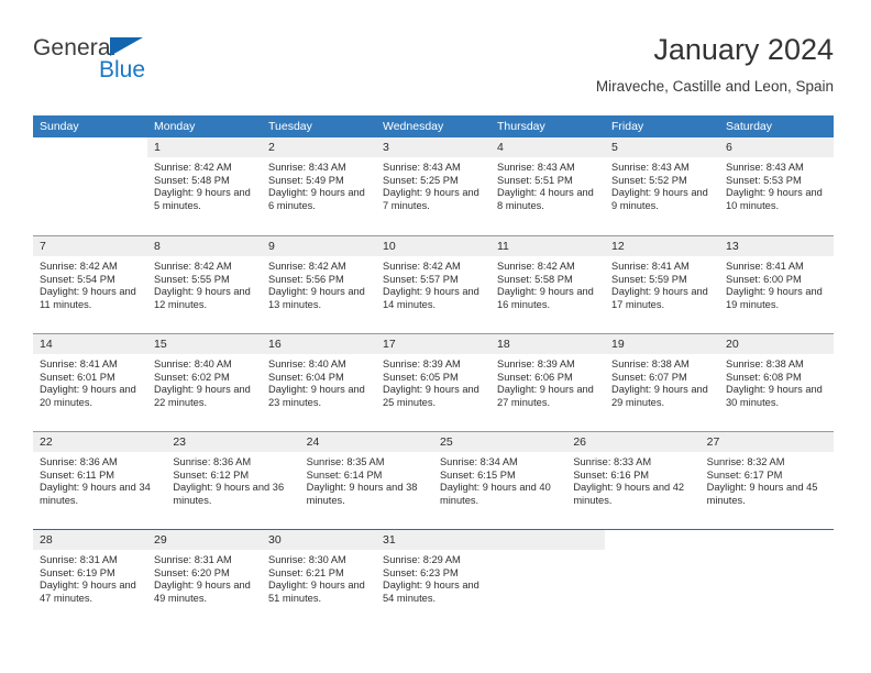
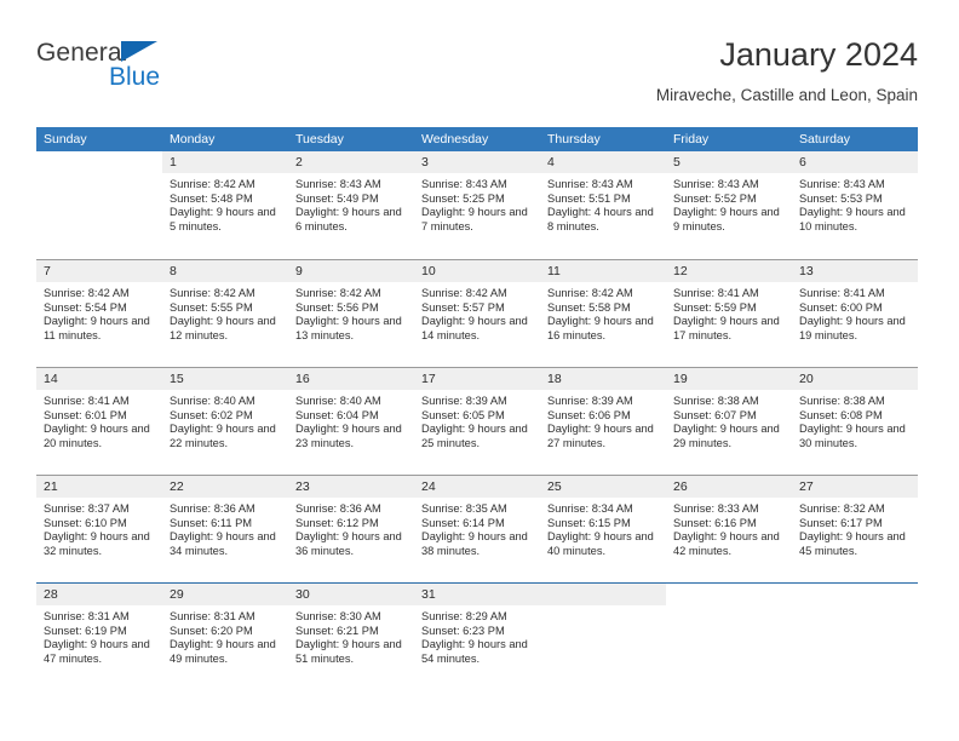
  General
  Blue
  January 2024
  Miraveche, Castille and Leon, Spain
  Sunday
  Monday
  Tuesday
  Wednesday
  Thursday
  Friday
  Saturday
  1
  Sunrise: 8:42 AM
  Sunset: 5:48 PM
  Daylight: 9 hours and 5 minutes.
  2
  Sunrise: 8:43 AM
  Sunset: 5:49 PM
  Daylight: 9 hours and 6 minutes.
  3
  Sunrise: 8:43 AM
  Sunset: 5:25 PM
  Daylight: 9 hours and 7 minutes.
  4
  Sunrise: 8:43 AM
  Sunset: 5:51 PM
  Daylight: 4 hours and 8 minutes.
  5
  Sunrise: 8:43 AM
  Sunset: 5:52 PM
  Daylight: 9 hours and 9 minutes.
  6
  Sunrise: 8:43 AM
  Sunset: 5:53 PM
  Daylight: 9 hours and 10 minutes.
  7
  Sunrise: 8:42 AM
  Sunset: 5:54 PM
  Daylight: 9 hours and 11 minutes.
  8
  Sunrise: 8:42 AM
  Sunset: 5:55 PM
  Daylight: 9 hours and 12 minutes.
  9
  Sunrise: 8:42 AM
  Sunset: 5:56 PM
  Daylight: 9 hours and 13 minutes.
  10
  Sunrise: 8:42 AM
  Sunset: 5:57 PM
  Daylight: 9 hours and 14 minutes.
  11
  Sunrise: 8:42 AM
  Sunset: 5:58 PM
  Daylight: 9 hours and 16 minutes.
  12
  Sunrise: 8:41 AM
  Sunset: 5:59 PM
  Daylight: 9 hours and 17 minutes.
  13
  Sunrise: 8:41 AM
  Sunset: 6:00 PM
  Daylight: 9 hours and 19 minutes.
  14
  Sunrise: 8:41 AM
  Sunset: 6:01 PM
  Daylight: 9 hours and 20 minutes.
  15
  Sunrise: 8:40 AM
  Sunset: 6:02 PM
  Daylight: 9 hours and 22 minutes.
  16
  Sunrise: 8:40 AM
  Sunset: 6:04 PM
  Daylight: 9 hours and 23 minutes.
  17
  Sunrise: 8:39 AM
  Sunset: 6:05 PM
  Daylight: 9 hours and 25 minutes.
  18
  Sunrise: 8:39 AM
  Sunset: 6:06 PM
  Daylight: 9 hours and 27 minutes.
  19
  Sunrise: 8:38 AM
  Sunset: 6:07 PM
  Daylight: 9 hours and 29 minutes.
  20
  Sunrise: 8:38 AM
  Sunset: 6:08 PM
  Daylight: 9 hours and 30 minutes.
+ 21
+ Sunrise: 8:37 AM
+ Sunset: 6:10 PM
+ Daylight: 9 hours and 32 minutes.
  22
  Sunrise: 8:36 AM
  Sunset: 6:11 PM
  Daylight: 9 hours and 34 minutes.
  23
  Sunrise: 8:36 AM
  Sunset: 6:12 PM
  Daylight: 9 hours and 36 minutes.
  24
  Sunrise: 8:35 AM
  Sunset: 6:14 PM
  Daylight: 9 hours and 38 minutes.
  25
  Sunrise: 8:34 AM
  Sunset: 6:15 PM
  Daylight: 9 hours and 40 minutes.
  26
  Sunrise: 8:33 AM
  Sunset: 6:16 PM
  Daylight: 9 hours and 42 minutes.
  27
  Sunrise: 8:32 AM
  Sunset: 6:17 PM
  Daylight: 9 hours and 45 minutes.
  28
  Sunrise: 8:31 AM
  Sunset: 6:19 PM
  Daylight: 9 hours and 47 minutes.
  29
  Sunrise: 8:31 AM
  Sunset: 6:20 PM
  Daylight: 9 hours and 49 minutes.
  30
  Sunrise: 8:30 AM
  Sunset: 6:21 PM
  Daylight: 9 hours and 51 minutes.
  31
  Sunrise: 8:29 AM
  Sunset: 6:23 PM
  Daylight: 9 hours and 54 minutes.
